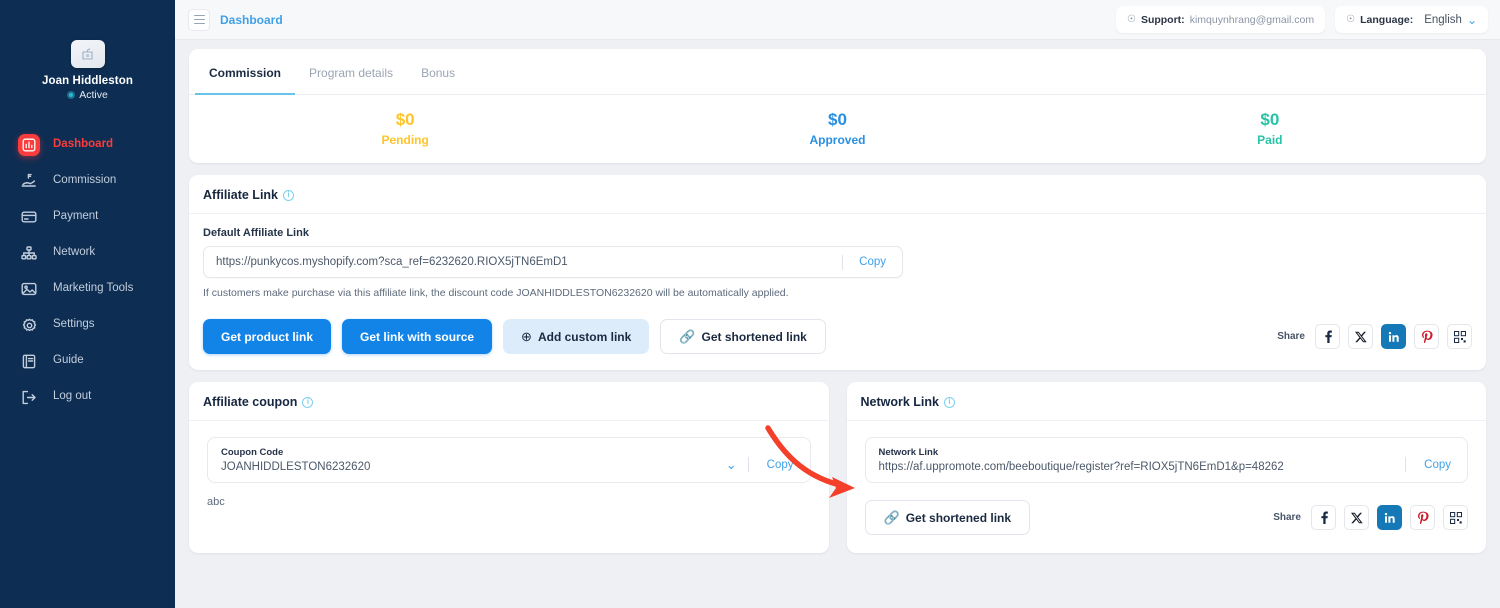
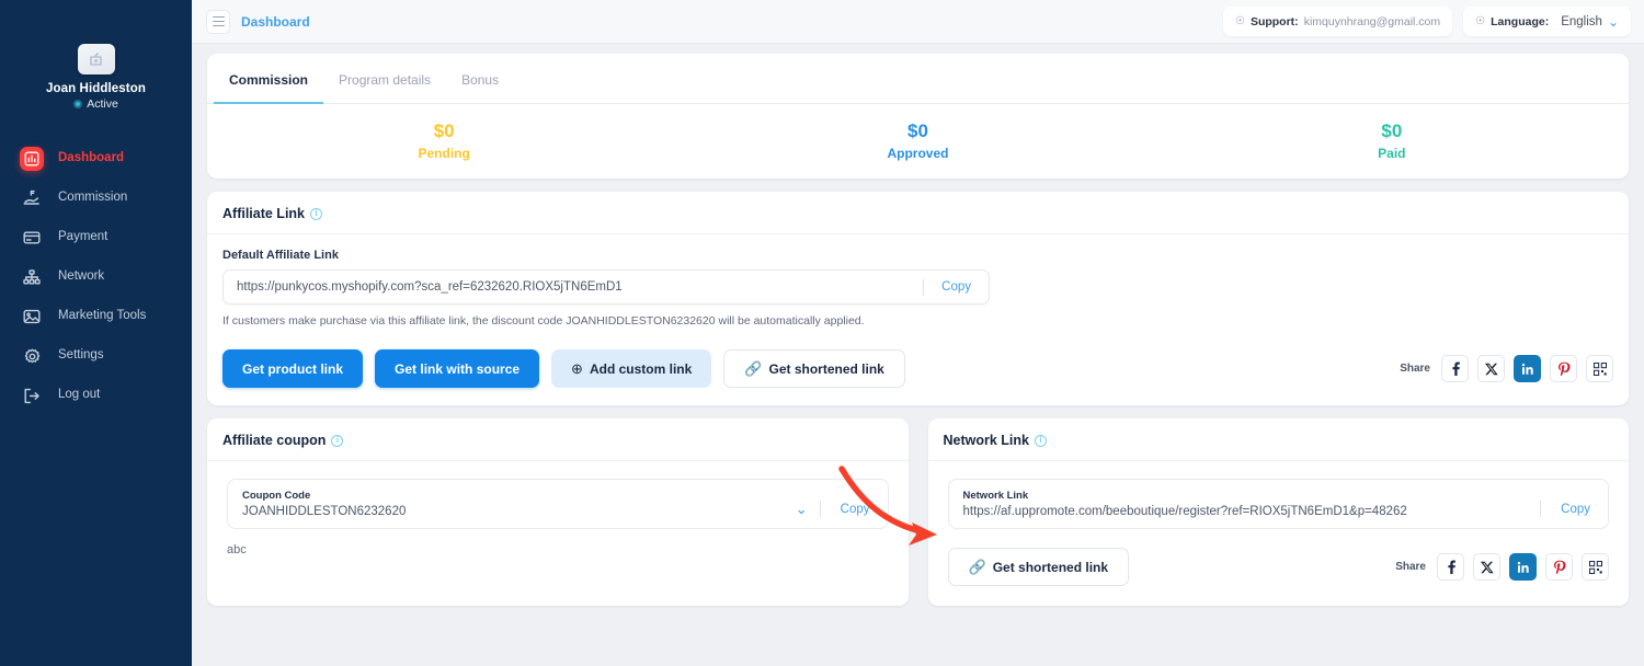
  Joan Hiddleston
  Active
  Dashboard
  Commission
  Payment
  Network
  Marketing Tools
  Settings
- Guide
  Log out
  Dashboard
  ☉
  Support:
  kimquynhrang@gmail.com
  ☉
  Language:
  English
  ⌄
  Commission
  Program details
  Bonus
  $0
  Pending
  $0
  Approved
  $0
  Paid
  Affiliate Link
  i
  Default Affiliate Link
  https://punkycos.myshopify.com?sca_ref=6232620.RIOX5jTN6EmD1
  Copy
  If customers make purchase via this affiliate link, the discount code JOANHIDDLESTON6232620 will be automatically applied.
  Get product link
  Get link with source
  ⊕
  Add custom link
  🔗
  Get shortened link
  Share
  Affiliate coupon
  i
  Coupon Code
  JOANHIDDLESTON6232620
  ⌄
  Copy
  abc
  Network Link
  i
  Network Link
  https://af.uppromote.com/beeboutique/register?ref=RIOX5jTN6EmD1&p=48262
  Copy
  🔗
  Get shortened link
  Share
